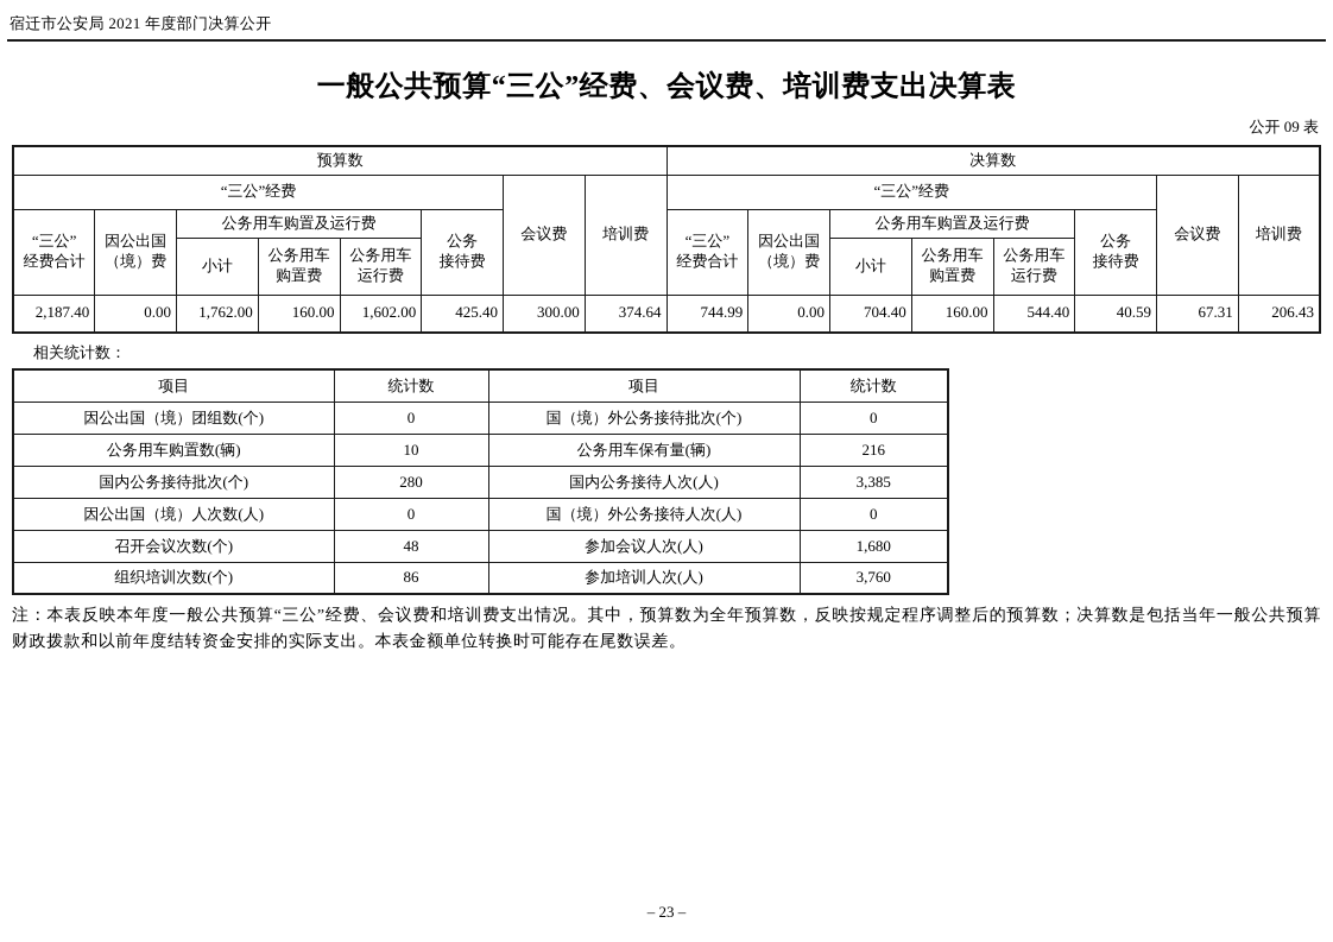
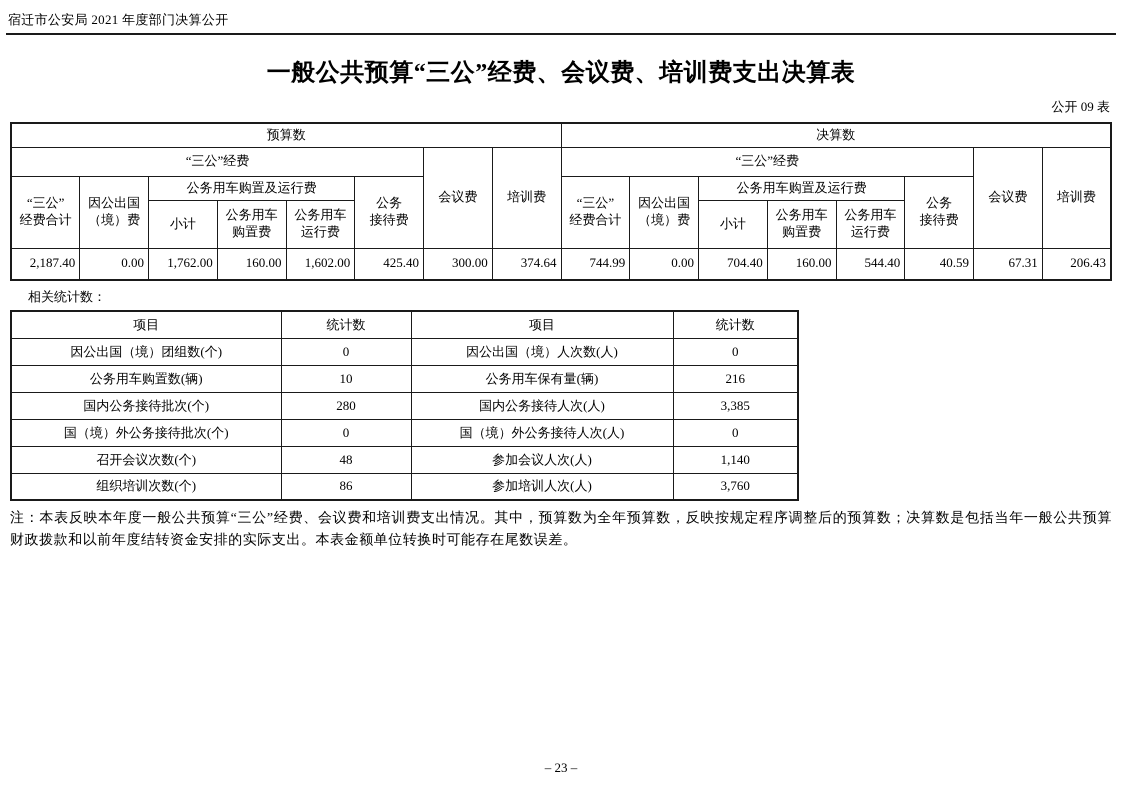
  宿迁市公安局 2021 年度部门决算公开
  一般公共预算“三公”经费、会议费、培训费支出决算表
  公开 09 表
  预算数	决算数
  “三公”经费	会议费	培训费	“三公”经费	会议费	培训费
  “三公” 经费合计	因公出国 （境）费	公务用车购置及运行费	公务 接待费	“三公” 经费合计	因公出国 （境）费	公务用车购置及运行费	公务 接待费
  小计	公务用车 购置费	公务用车 运行费	小计	公务用车 购置费	公务用车 运行费
  2,187.40	0.00	1,762.00	160.00	1,602.00	425.40	300.00	374.64	744.99	0.00	704.40	160.00	544.40	40.59	67.31	206.43
  相关统计数：
  项目	统计数	项目	统计数
- 因公出国（境）团组数(个)	0	国（境）外公务接待批次(个)	0
+ 因公出国（境）团组数(个)	0	因公出国（境）人次数(人)	0
  公务用车购置数(辆)	10	公务用车保有量(辆)	216
  国内公务接待批次(个)	280	国内公务接待人次(人)	3,385
- 因公出国（境）人次数(人)	0	国（境）外公务接待人次(人)	0
+ 国（境）外公务接待批次(个)	0	国（境）外公务接待人次(人)	0
- 召开会议次数(个)	48	参加会议人次(人)	1,680
+ 召开会议次数(个)	48	参加会议人次(人)	1,140
  组织培训次数(个)	86	参加培训人次(人)	3,760
  注：本表反映本年度一般公共预算“三公”经费、会议费和培训费支出情况。其中，预算数为全年预算数，反映按规定程序调整后的预算数；决算数是包括当年一般公共预算财政拨款和以前年度结转资金安排的实际支出。本表金额单位转换时可能存在尾数误差。
  – 23 –
